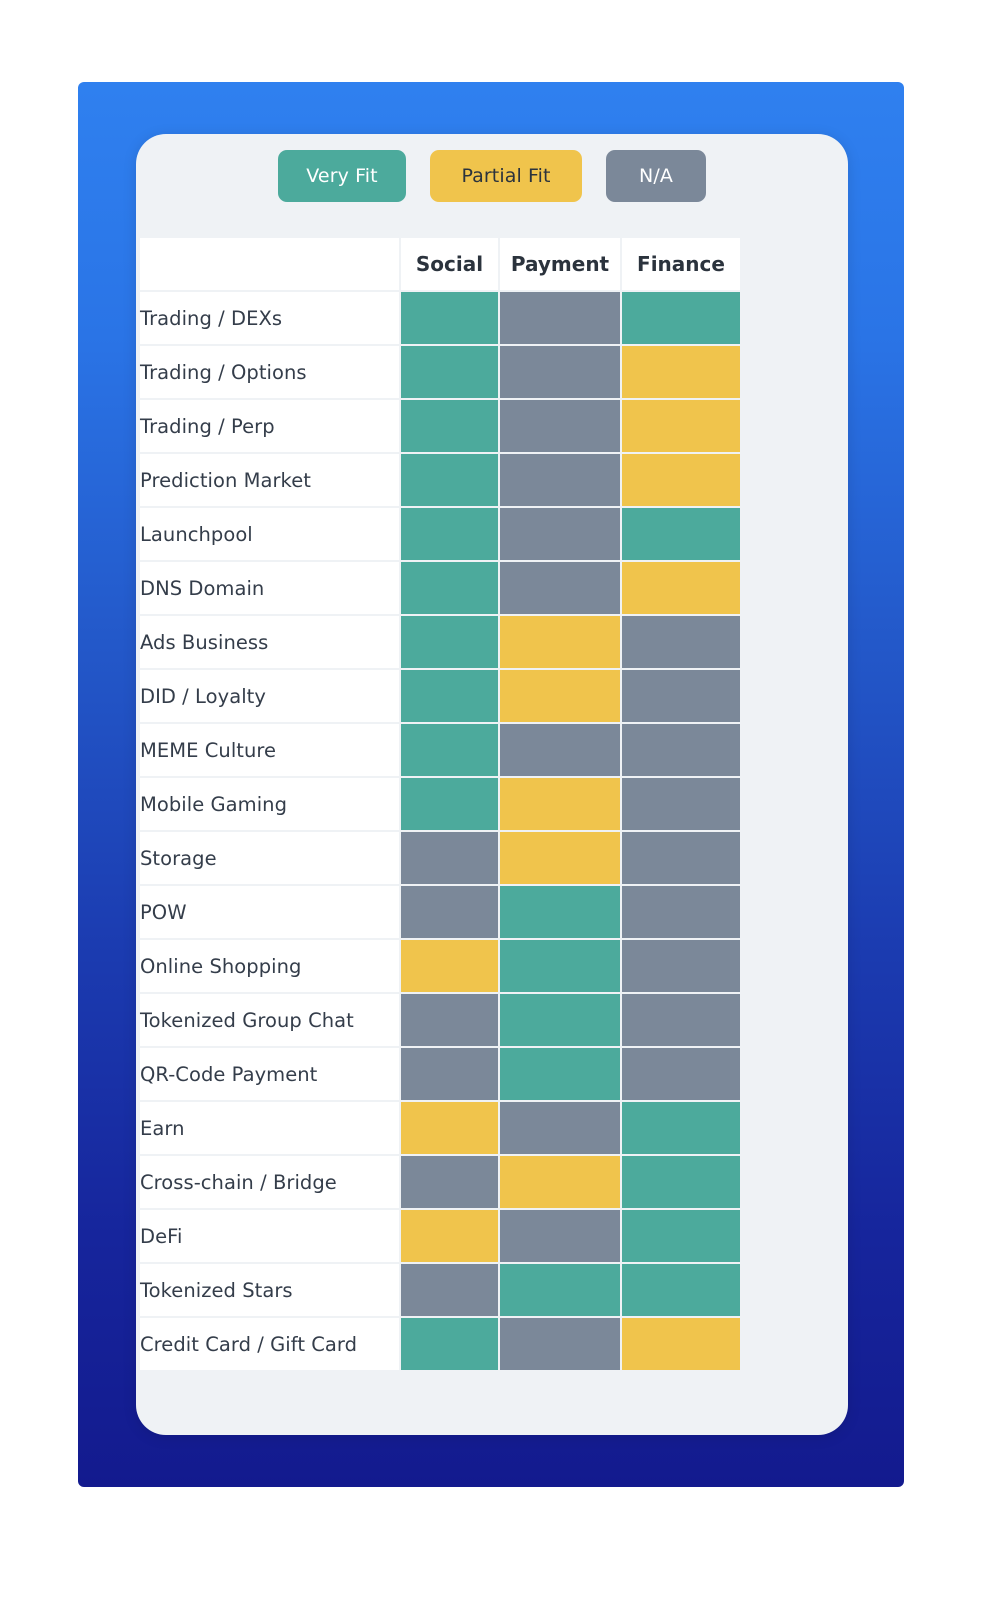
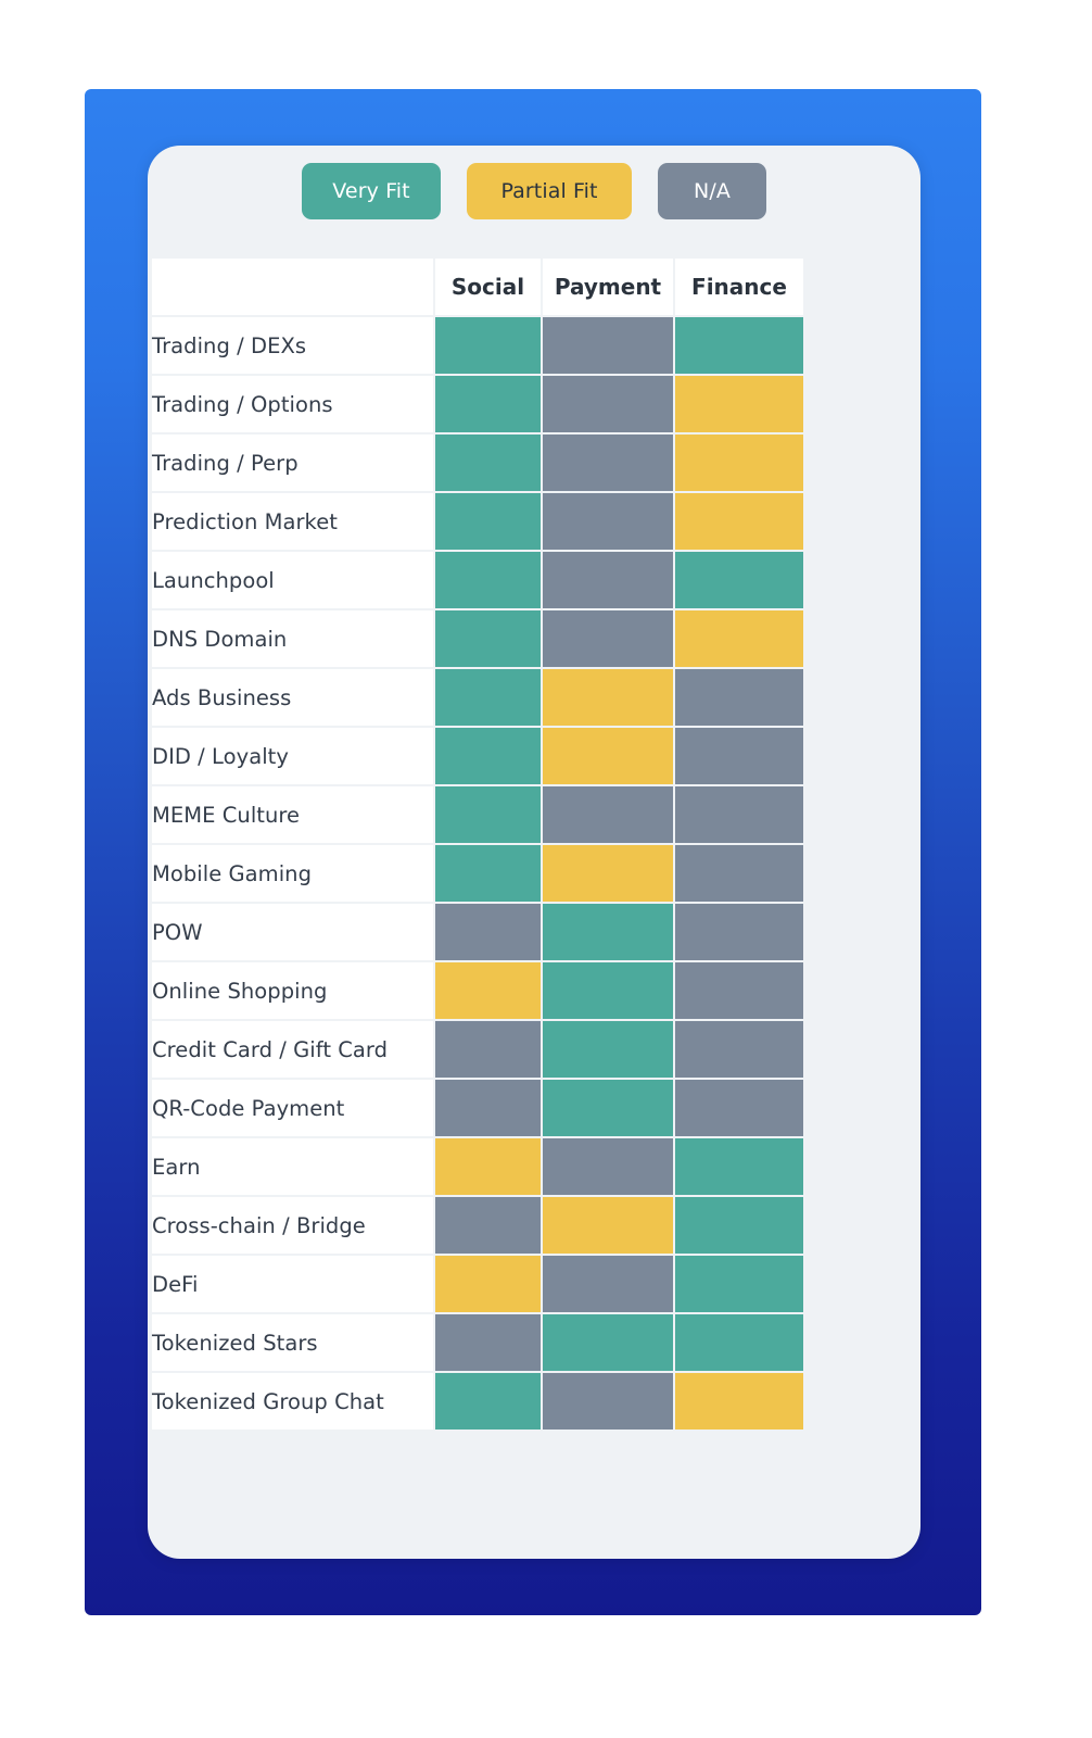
  Very Fit
  Partial Fit
  N/A
  	Social	Payment	Finance
  Trading / DEXs
  Trading / Options
  Trading / Perp
  Prediction Market
  Launchpool
  DNS Domain
  Ads Business
  DID / Loyalty
  MEME Culture
  Mobile Gaming
- Storage
  POW
  Online Shopping
- Tokenized Group Chat
+ Credit Card / Gift Card
  QR-Code Payment
  Earn
  Cross-chain / Bridge
  DeFi
  Tokenized Stars
- Credit Card / Gift Card
+ Tokenized Group Chat
